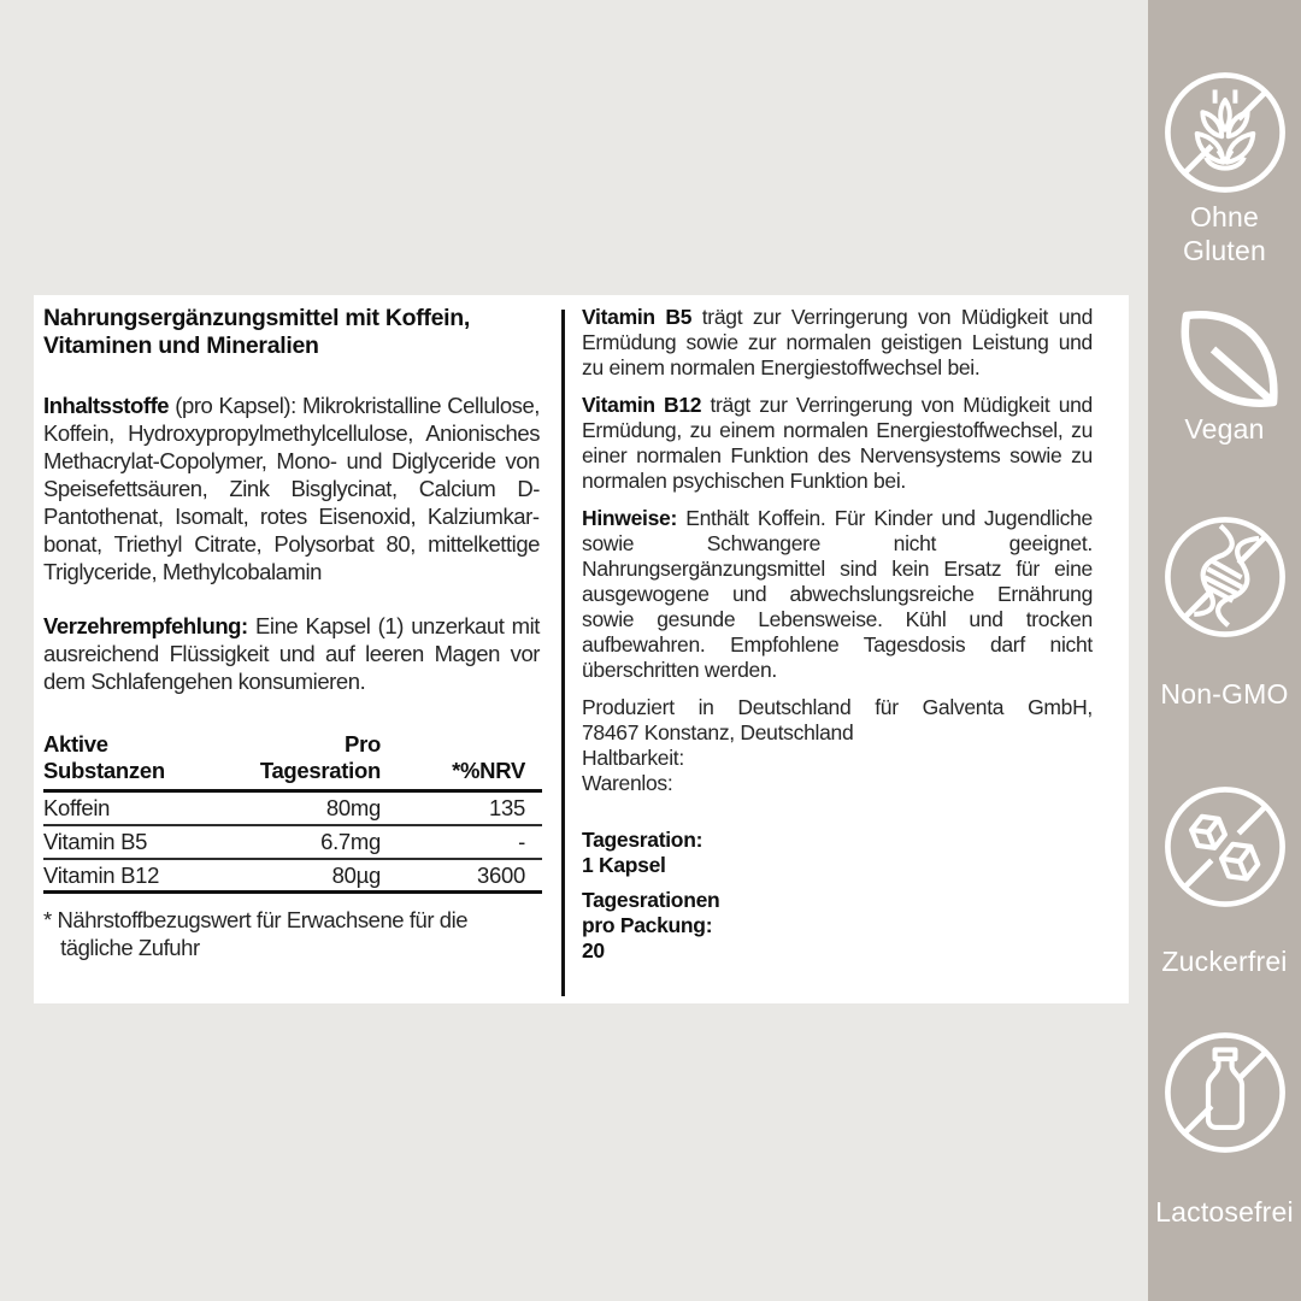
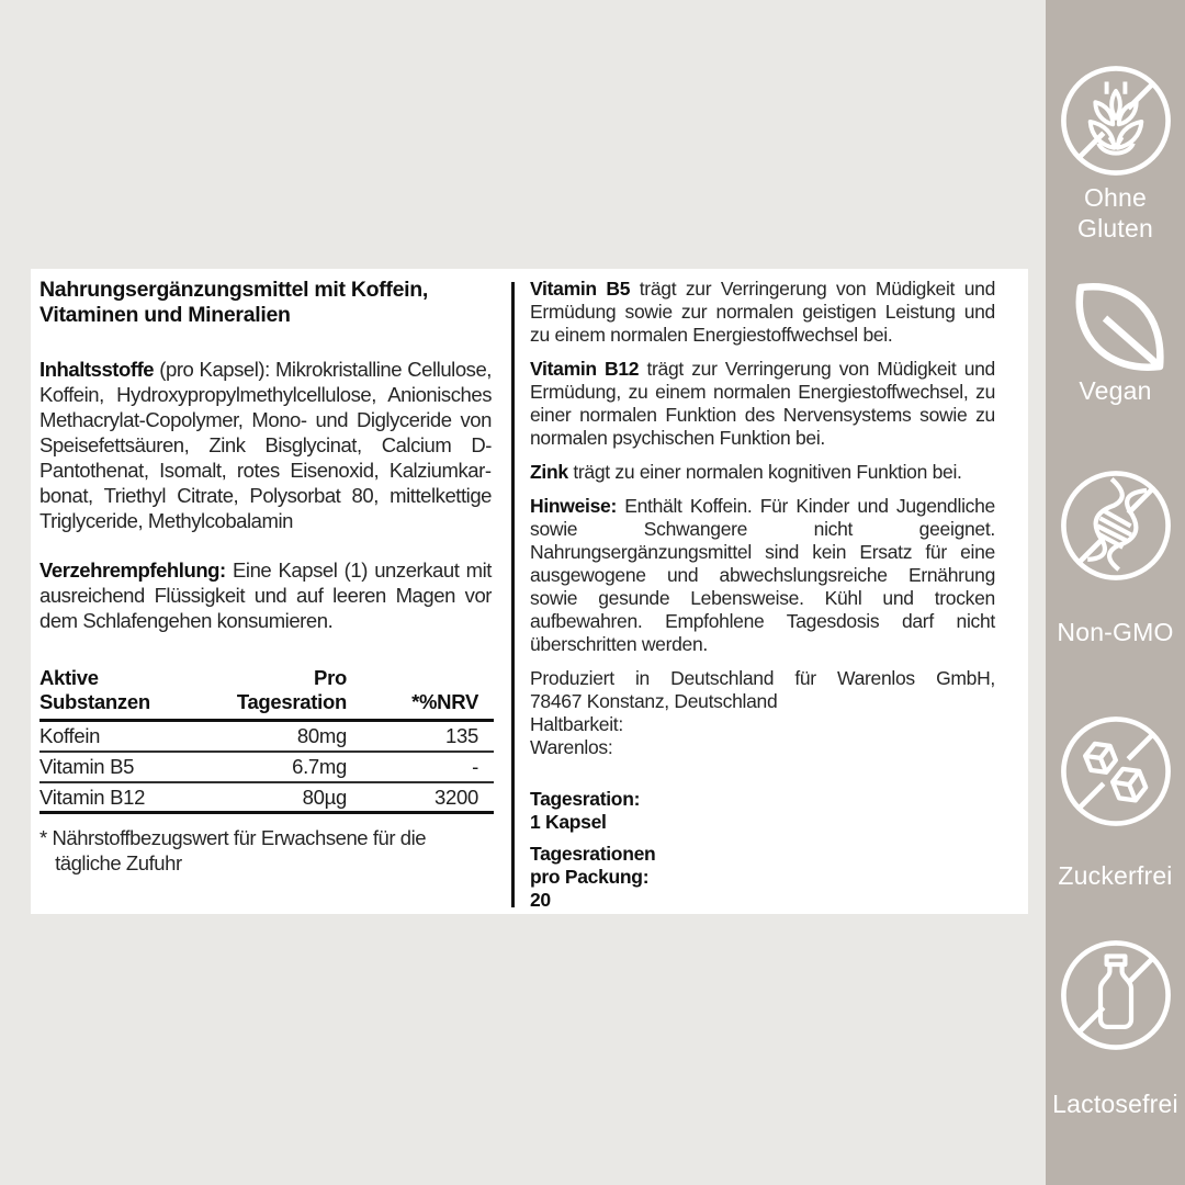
  Nahrungsergänzungsmittel mit Koffein,
  Vitaminen und Mineralien
  Inhaltsstoffe (pro Kapsel): Mikrokristalline Cellulose, Koffein, Hydroxypropylmethylcellulose, Anionisches Methacrylat-Copolymer, Mono- und Diglyceride von Speisefettsäuren, Zink Bisglycinat, Calcium D-Pantothenat, Isomalt, rotes Eisenoxid, Kalziumkar­onat, Triethyl Citrate, Polysorbat 80, mittelkettige Triglyceride, Methylcobalamin
  Verzehrempfehlung: Eine Kapsel (1) unzerkaut mit ausreichend Flüssigkeit und auf leeren Magen vor dem Schlafengehen konsumieren.
  Aktive
  Substanzen
  Pro
  Tagesration
  *%NRV
  Koffein
  80mg
  135
  Vitamin B5
  6.7mg
  -
  Vitamin B12
  80µg
- 3600
+ 3200
  * Nährstoffbezugswert für Erwachsene für die
  tägliche Zufuhr
  Vitamin B5 trägt zur Verringerung von Müdigkeit und Ermüdung sowie zur normalen geistigen Leistung und zu einem normalen Energiestoffwechsel bei.
  Vitamin B12 trägt zur Verringerung von Müdigkeit und Ermüdung, zu einem normalen Energiestoff­wechsel, zu einer normalen Funktion des Nervensys­tems sowie zu normalen psychischen Funktion bei.
+ Zink trägt zu einer normalen kognitiven Funktion bei.
  Hinweise: Enthält Koffein. Für Kinder und Jugendliche sowie Schwangere nicht geeignet. Nahrungsergänzungsmittel sind kein Ersatz für eine ausgewogene und abwechslungsreiche Ernährung sowie gesunde Lebensweise. Kühl und trocken aufbewahren. Empfohlene Tagesdosis darf nicht überschritten werden.
- Produziert in Deutschland für Galventa GmbH,
+ Produziert in Deutschland für Warenlos GmbH,
  78467 Konstanz, Deutschland
  Haltbarkeit:
  Warenlos:
  Tagesration:
  1 Kapsel
  Tagesrationen
  pro Packung:
  20
  Ohne
  Gluten
  Vegan
  Non-GMO
  Zuckerfrei
  Lactosefrei
